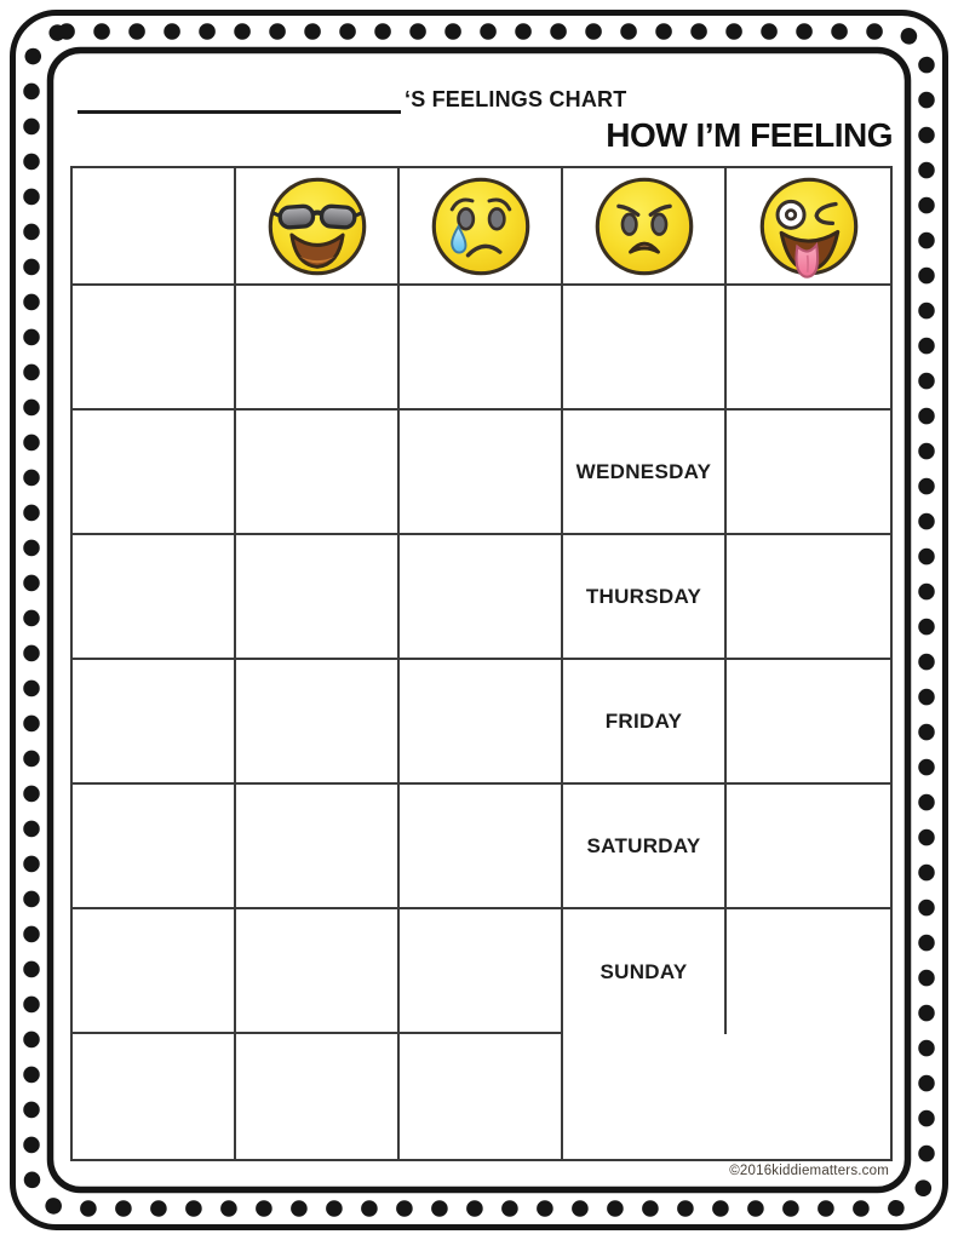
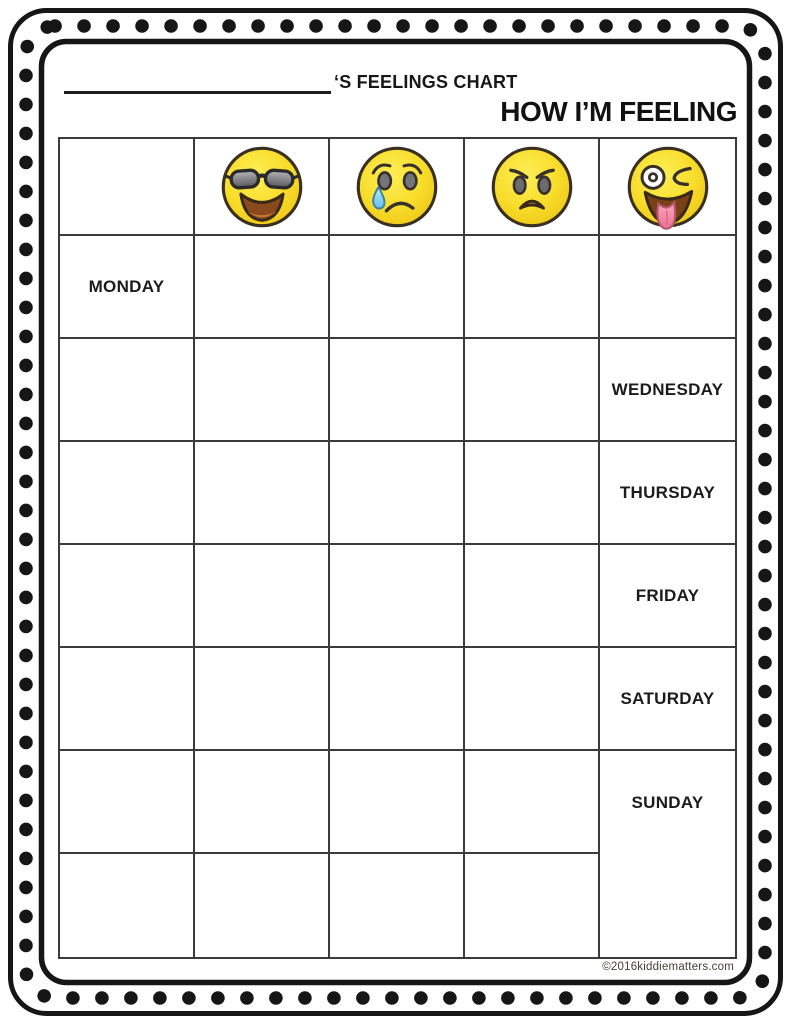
  ‘S FEELINGS CHART
  HOW I’M FEELING
+ MONDAY
  WEDNESDAY
  THURSDAY
  FRIDAY
  SATURDAY
  SUNDAY
  ©2016kiddiematters.com
